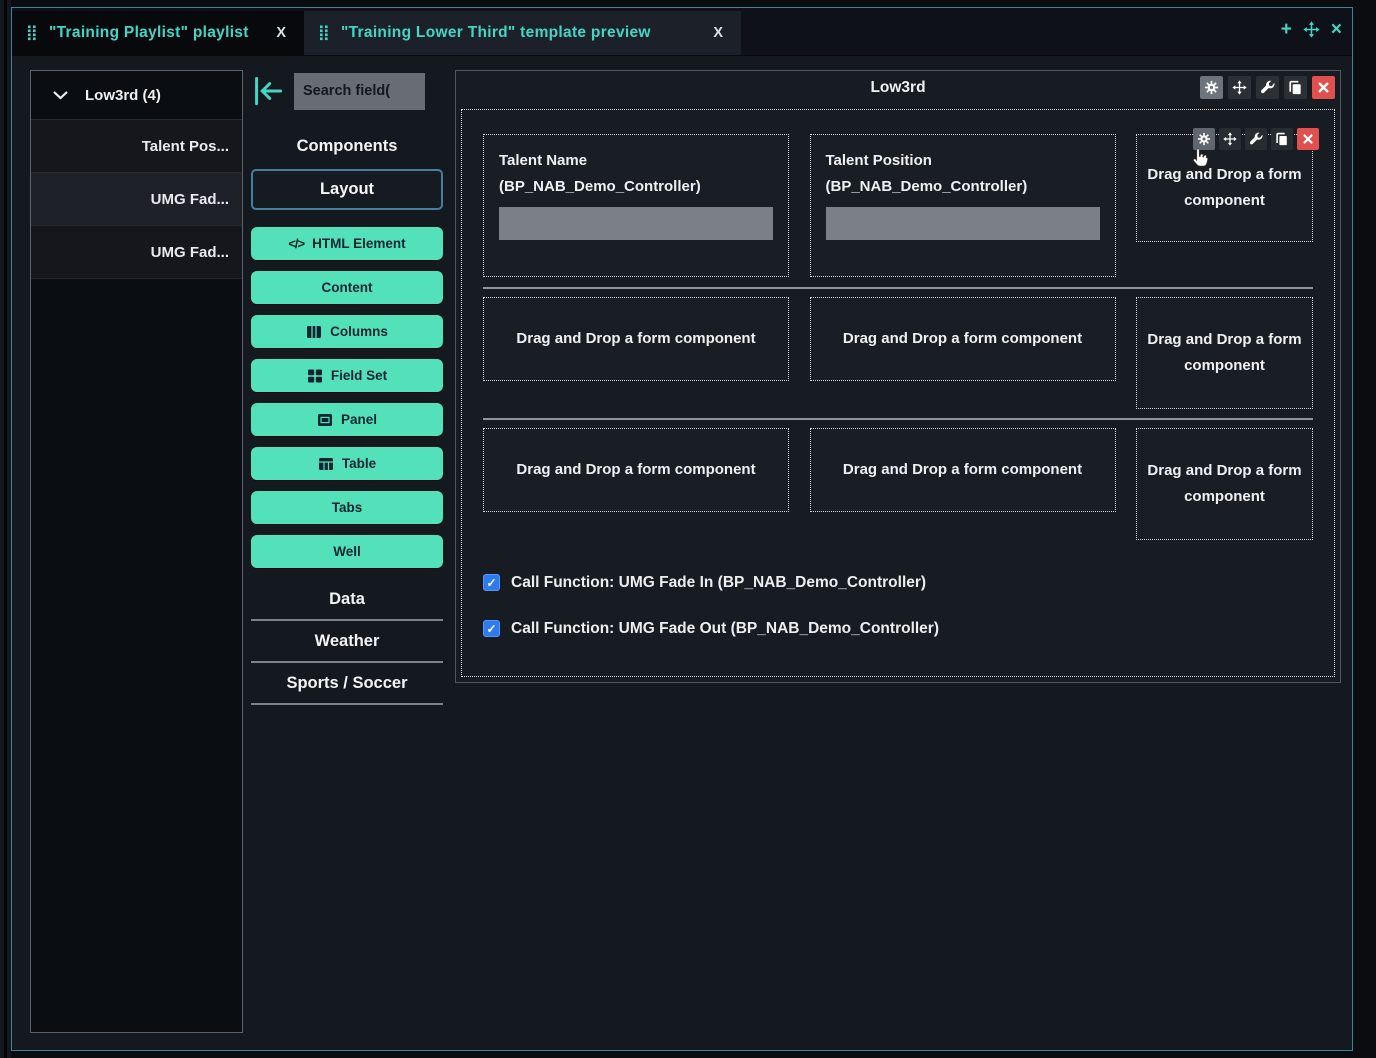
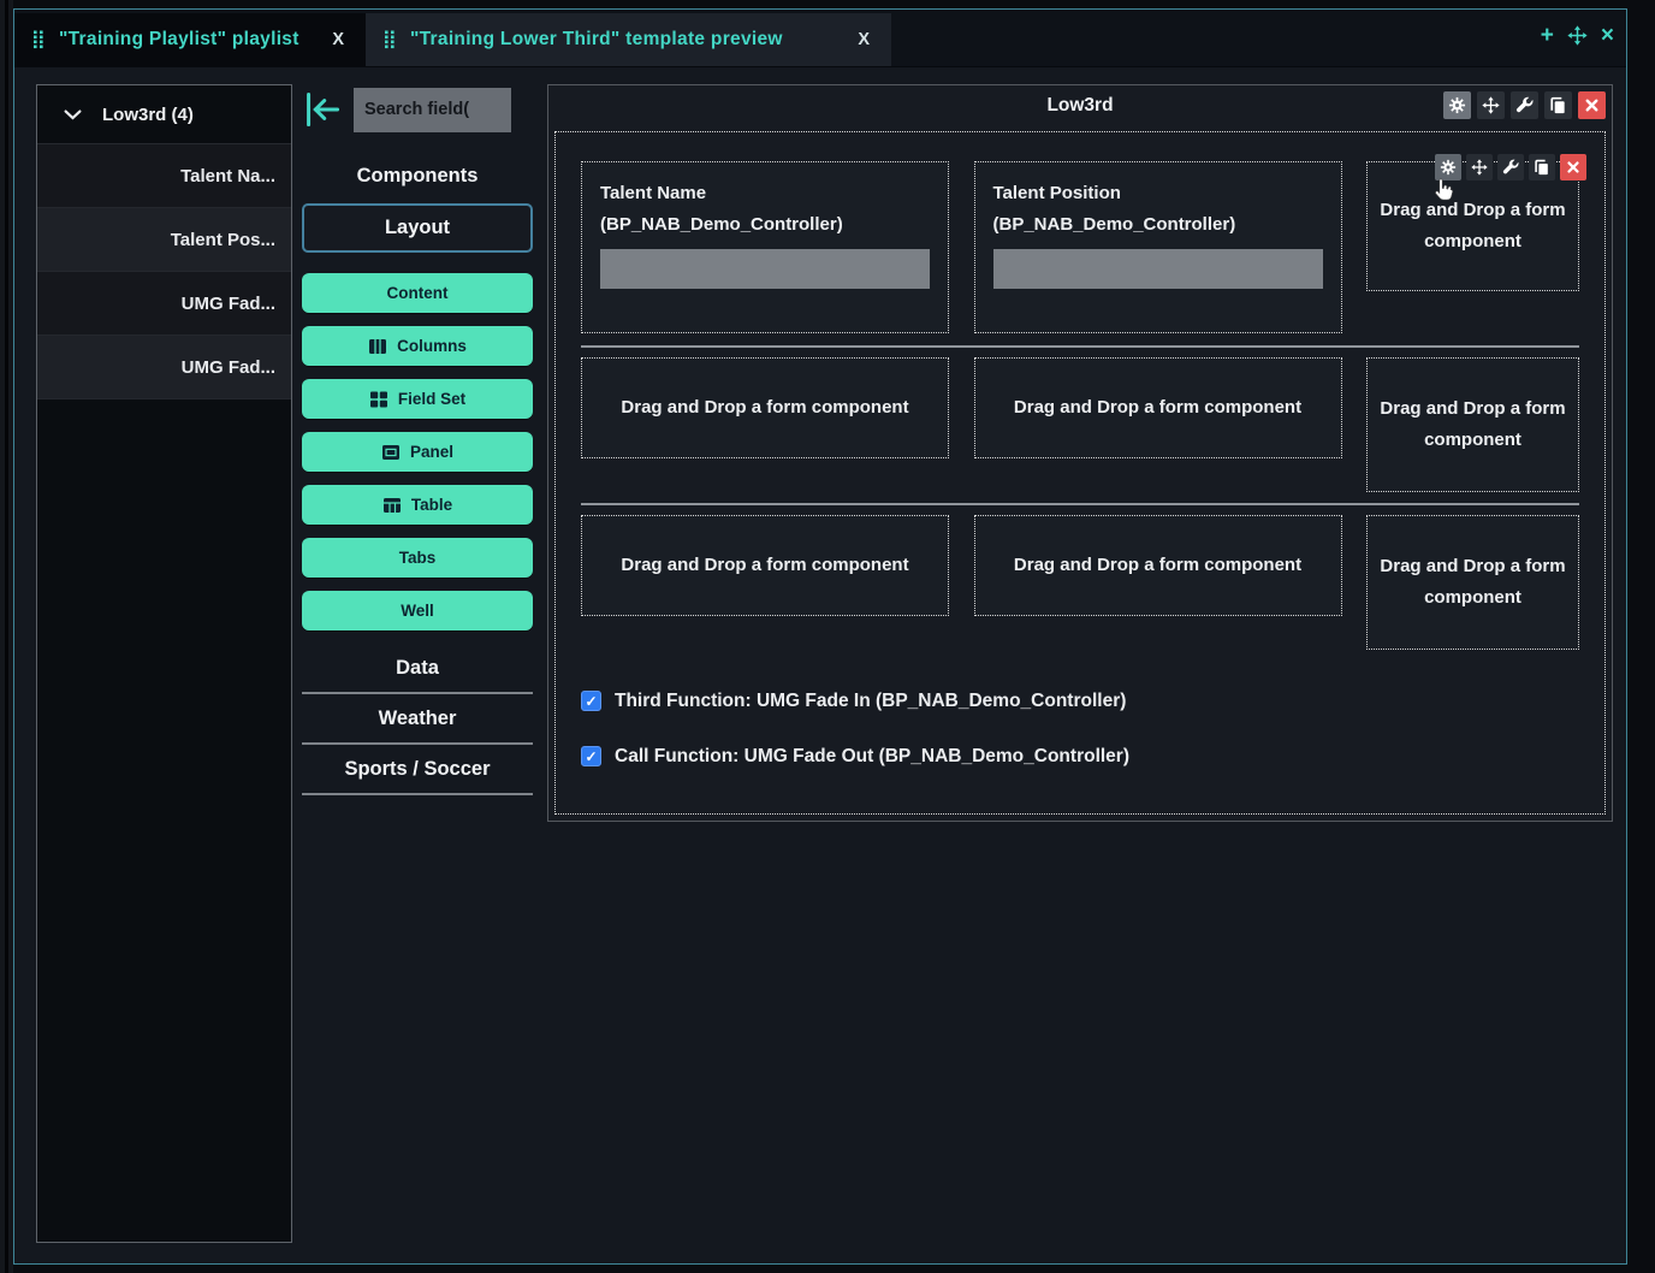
  "Training Playlist" playlist
  X
  "Training Lower Third" template preview
  X
  +
  ×
  Low3rd (4)
+ Talent Na...
  Talent Pos...
  UMG Fad...
  UMG Fad...
  Search field(
  Components
  Layout
- </>
- HTML Element
  Content
  Columns
  Field Set
  Panel
  Table
  Tabs
  Well
  Data
  Weather
  Sports / Soccer
  Low3rd
  Talent Name
  (BP_NAB_Demo_Controller)
  Talent Position
  (BP_NAB_Demo_Controller)
  Drag and Drop a form component
  Drag and Drop a form component
  Drag and Drop a form component
  Drag and Drop a form component
  Drag and Drop a form component
  Drag and Drop a form component
  Drag and Drop a form component
  ✓
- Call Function: UMG Fade In (BP_NAB_Demo_Controller)
+ Third Function: UMG Fade In (BP_NAB_Demo_Controller)
  ✓
  Call Function: UMG Fade Out (BP_NAB_Demo_Controller)
